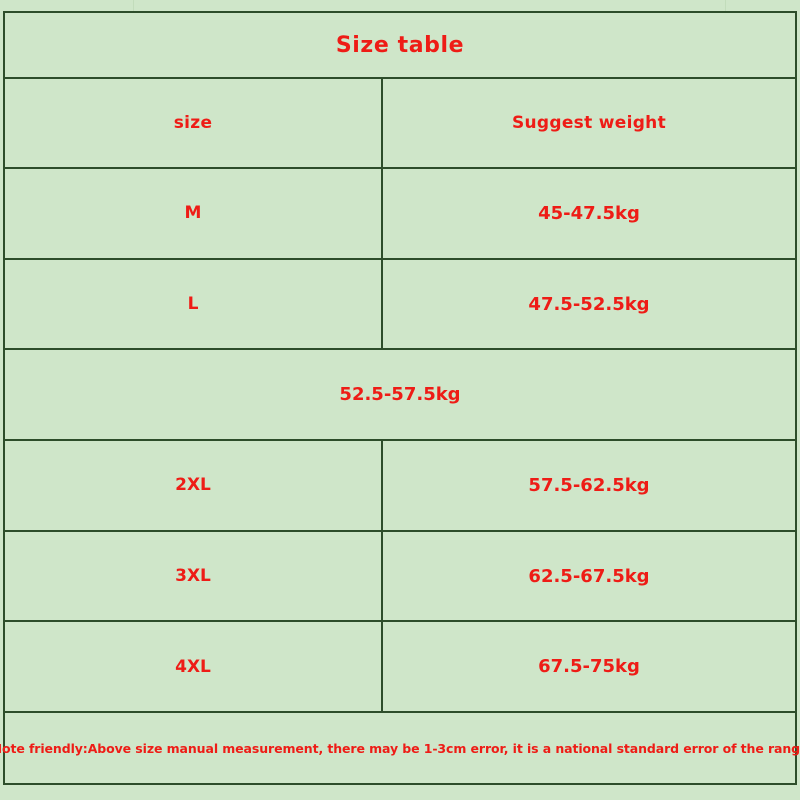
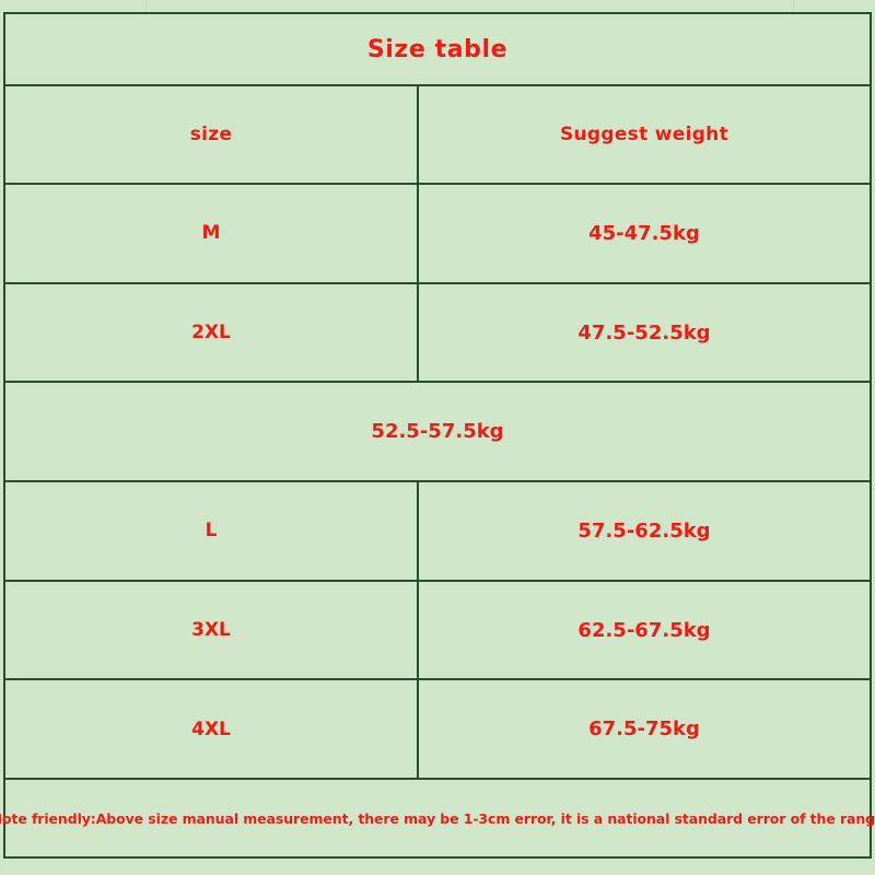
  Size table
  size
  Suggest weight
  M
  45-47.5kg
- L
+ 2XL
  47.5-52.5kg
  52.5-57.5kg
- 2XL
+ L
  57.5-62.5kg
  3XL
  62.5-67.5kg
  4XL
  67.5-75kg
  ote friendly:Above size manual measurement, there may be 1-3cm error, it is a national standard error of the rang
